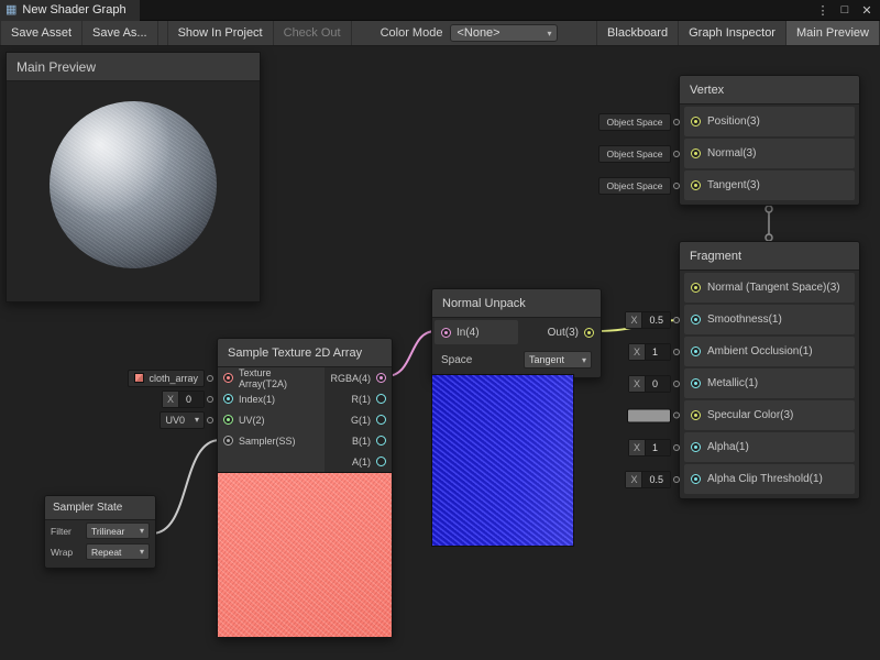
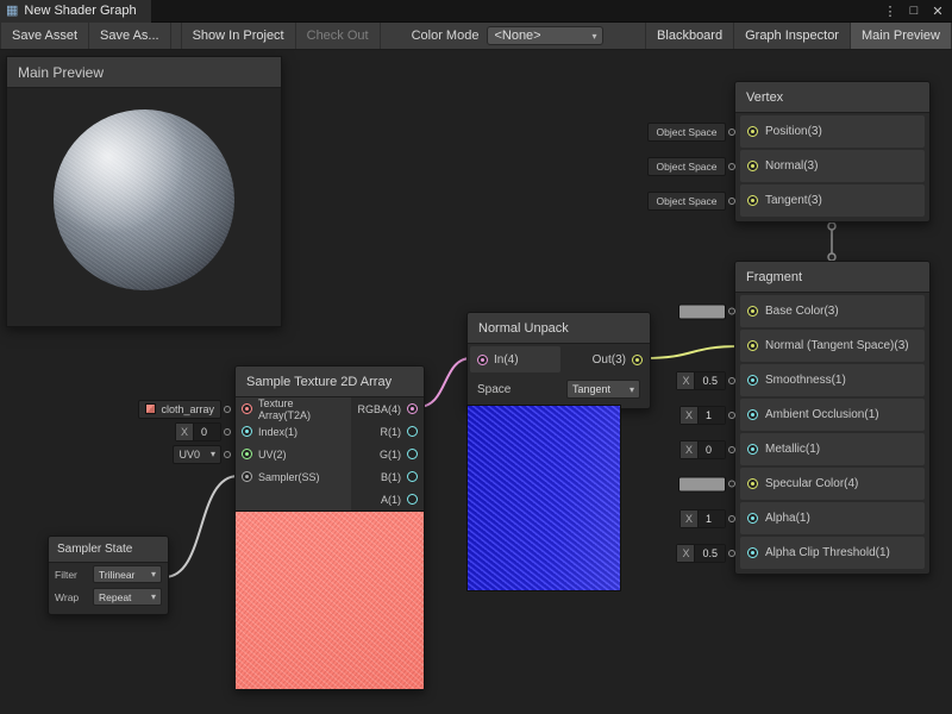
  ▦
  New Shader Graph
  ⋮
  □
  ✕
  Save Asset
  Save As...
  Show In Project
  Check Out
  Color Mode
  <None>
  ▾
  Blackboard
  Graph Inspector
  Main Preview
  Main Preview
  Vertex
  Position(3)
  Object Space
  Normal(3)
  Object Space
  Tangent(3)
  Object Space
  Fragment
+ Base Color(3)
  Normal (Tangent Space)(3)
  Smoothness(1)
  X
  0.5
  Ambient Occlusion(1)
  X
  1
  Metallic(1)
  X
  0
- Specular Color(3)
+ Specular Color(4)
  Alpha(1)
  X
  1
  Alpha Clip Threshold(1)
  X
  0.5
  Sample Texture 2D Array
  Texture Array(T2A)
  cloth_array
  Index(1)
  X
  0
  UV(2)
  UV0
  ▾
  Sampler(SS)
  RGBA(4)
  R(1)
  G(1)
  B(1)
  A(1)
  Normal Unpack
  In(4)
  Out(3)
  Space
  Tangent
  ▾
  Sampler State
  Filter
  Trilinear
  ▾
  Wrap
  Repeat
  ▾
